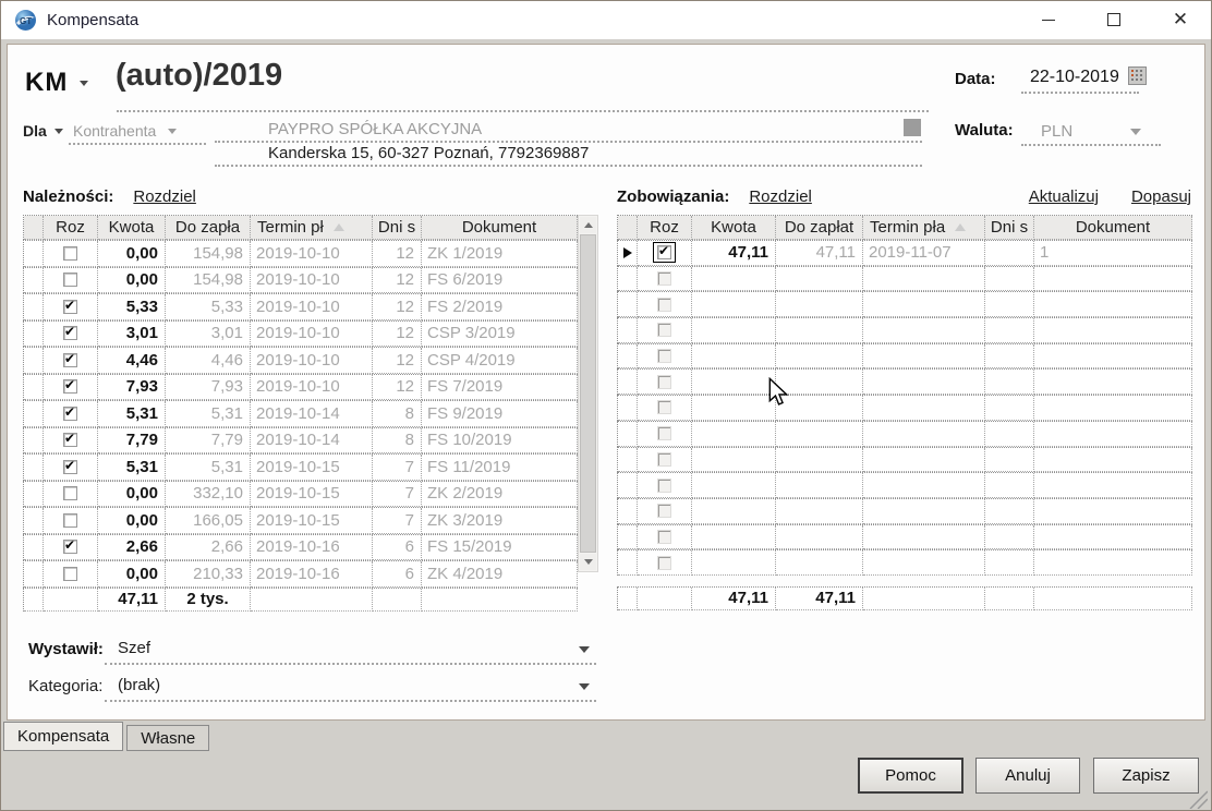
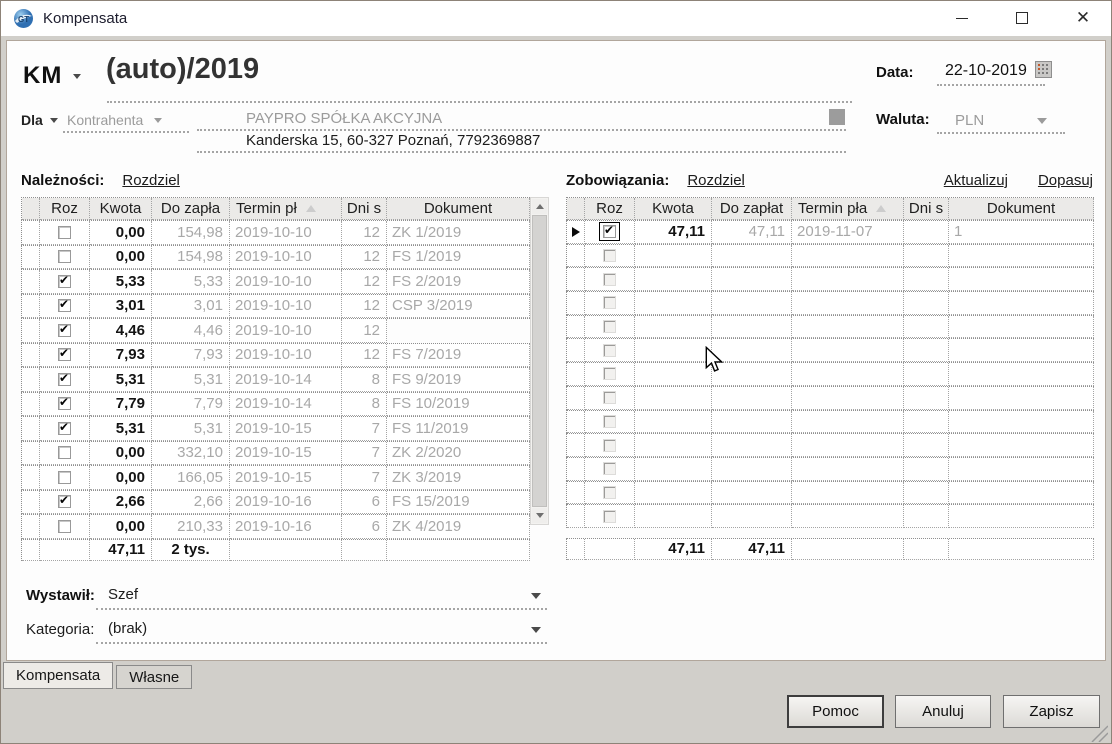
  GT
  Kompensata
  ✕
  KM
  (auto)/2019
  Dla
  Kontrahenta
  PAYPRO SPÓŁKA AKCYJNA
  Kanderska 15, 60-327 Poznań, 7792369887
  Data:
  22-10-2019
  Waluta:
  PLN
  Należności:
  Rozdziel
  Zobowiązania:
  Rozdziel
  Aktualizuj
  Dopasuj
  Roz
  Kwota
  Do zapła
  Termin pł
  Dni s
  Dokument
  0,00
  154,98
  2019-10-10
  12
  ZK 1/2019
  0,00
  154,98
  2019-10-10
  12
- FS 6/2019
+ FS 1/2019
  5,33
  5,33
  2019-10-10
  12
  FS 2/2019
  3,01
  3,01
  2019-10-10
  12
  CSP 3/2019
  4,46
  4,46
  2019-10-10
  12
- CSP 4/2019
  7,93
  7,93
  2019-10-10
  12
  FS 7/2019
  5,31
  5,31
  2019-10-14
  8
  FS 9/2019
  7,79
  7,79
  2019-10-14
  8
  FS 10/2019
  5,31
  5,31
  2019-10-15
  7
  FS 11/2019
  0,00
  332,10
  2019-10-15
  7
- ZK 2/2019
+ ZK 2/2020
  0,00
  166,05
  2019-10-15
  7
  ZK 3/2019
  2,66
  2,66
  2019-10-16
  6
  FS 15/2019
  0,00
  210,33
  2019-10-16
  6
  ZK 4/2019
  47,11
  2 tys.
  Roz
  Kwota
  Do zapłat
  Termin pła
  Dni s
  Dokument
  47,11
  47,11
  2019-11-07
  1
  47,11
  47,11
  Wystawił:
  Szef
  Kategoria:
  (brak)
  Kompensata
  Własne
  Pomoc
  Anuluj
  Zapisz
